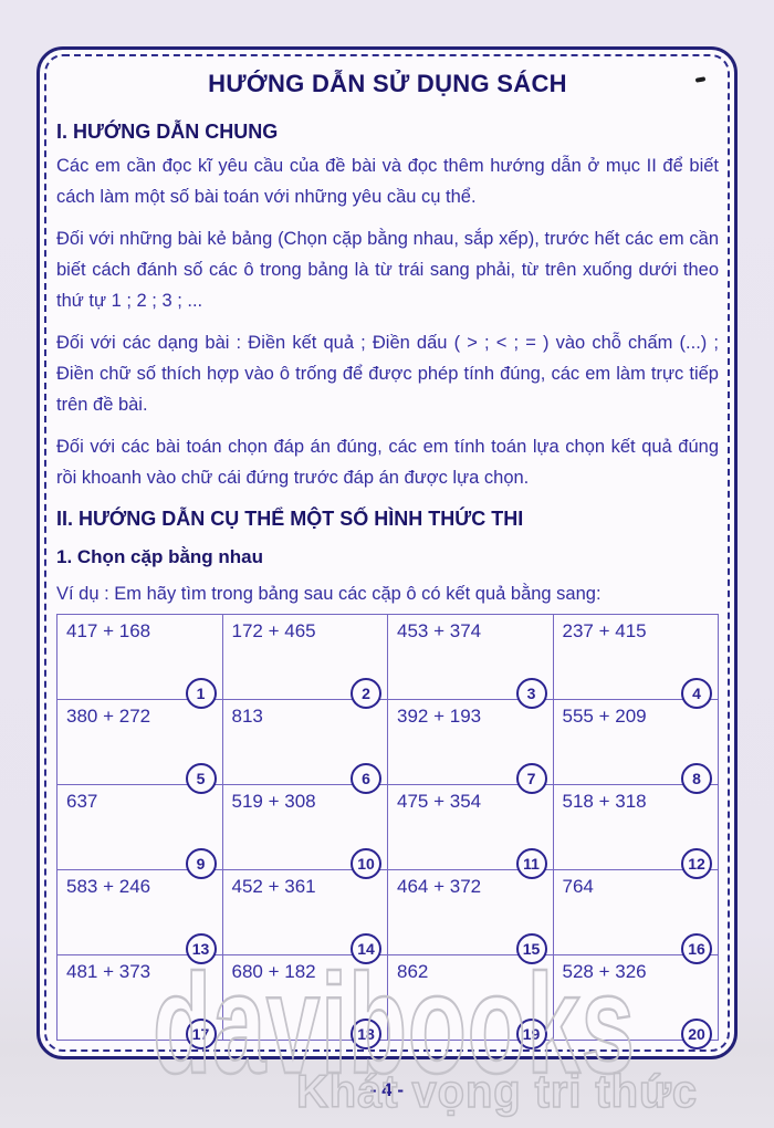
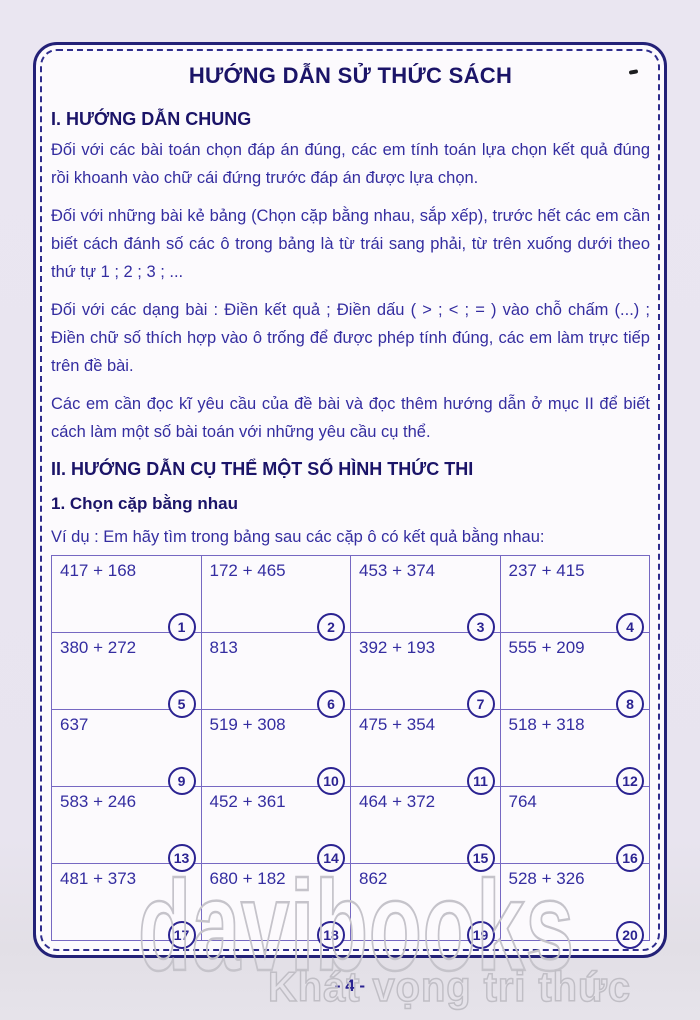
- HƯỚNG DẪN SỬ DỤNG SÁCH
+ HƯỚNG DẪN SỬ THỨC SÁCH
  I. HƯỚNG DẪN CHUNG
- Các em cần đọc kĩ yêu cầu của đề bài và đọc thêm hướng dẫn ở mục II để biết cách làm một số bài toán với những yêu cầu cụ thể.
+ Đối với các bài toán chọn đáp án đúng, các em tính toán lựa chọn kết quả đúng rồi khoanh vào chữ cái đứng trước đáp án được lựa chọn.
  Đối với những bài kẻ bảng (Chọn cặp bằng nhau, sắp xếp), trước hết các em cần biết cách đánh số các ô trong bảng là từ trái sang phải, từ trên xuống dưới theo thứ tự 1 ; 2 ; 3 ; ...
  Đối với các dạng bài : Điền kết quả ; Điền dấu ( > ; < ; = ) vào chỗ chấm (...) ; Điền chữ số thích hợp vào ô trống để được phép tính đúng, các em làm trực tiếp trên đề bài.
- Đối với các bài toán chọn đáp án đúng, các em tính toán lựa chọn kết quả đúng rồi khoanh vào chữ cái đứng trước đáp án được lựa chọn.
+ Các em cần đọc kĩ yêu cầu của đề bài và đọc thêm hướng dẫn ở mục II để biết cách làm một số bài toán với những yêu cầu cụ thể.
  II. HƯỚNG DẪN CỤ THỂ MỘT SỐ HÌNH THỨC THI
  1. Chọn cặp bằng nhau
- Ví dụ : Em hãy tìm trong bảng sau các cặp ô có kết quả bằng sang:
+ Ví dụ : Em hãy tìm trong bảng sau các cặp ô có kết quả bằng nhau:
  417 + 1681	172 + 4652	453 + 3743	237 + 4154
  380 + 2725	8136	392 + 1937	555 + 2098
  6379	519 + 30810	475 + 35411	518 + 31812
  583 + 24613	452 + 36114	464 + 37215	76416
  481 + 37317	680 + 18218	86219	528 + 32620
  - 4 -
  davibooks
  Khát vọng tri thức
